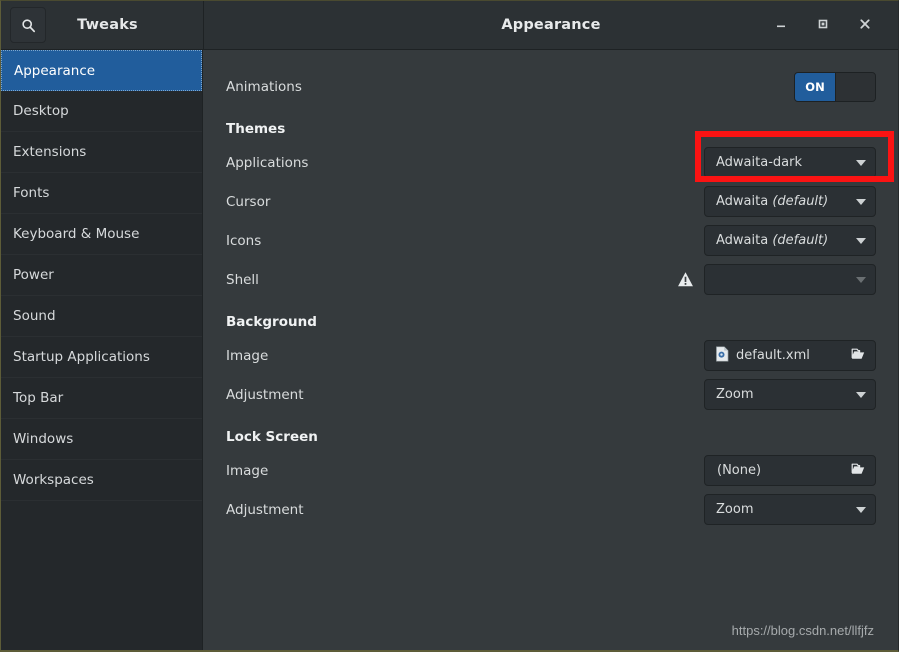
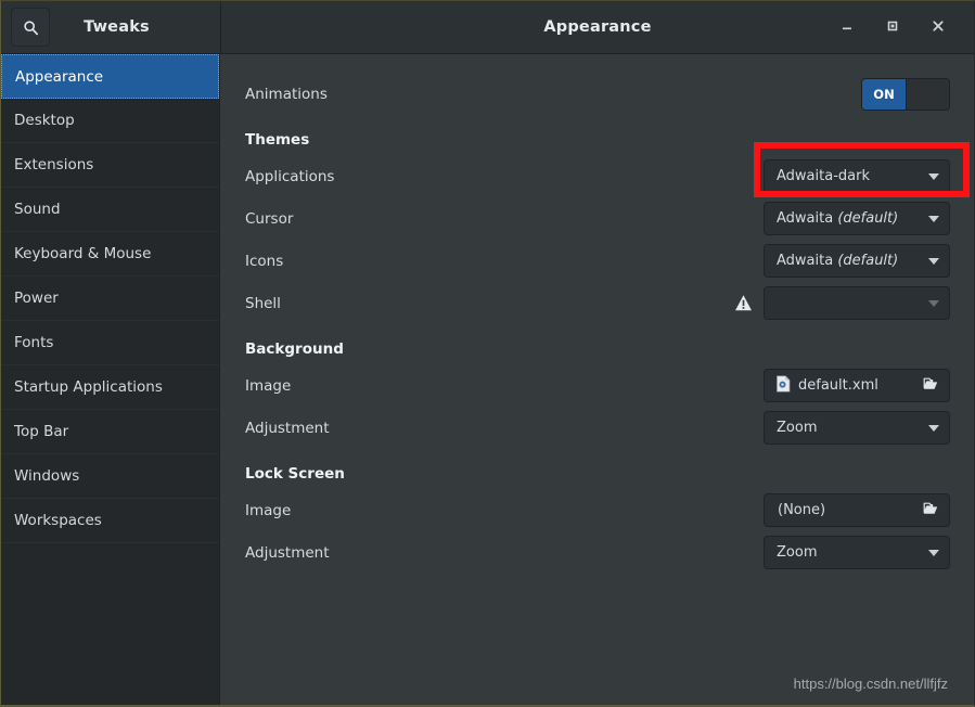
  Tweaks
  Appearance
  Appearance
  Desktop
  Extensions
- Fonts
+ Sound
  Keyboard & Mouse
  Power
- Sound
+ Fonts
  Startup Applications
  Top Bar
  Windows
  Workspaces
  Animations
  ON
  Themes
  Applications
  Adwaita-dark
  Cursor
  Adwaita (default)
  Icons
  Adwaita (default)
  Shell
  Background
  Image
  default.xml
  Adjustment
  Zoom
  Lock Screen
  Image
  (None)
  Adjustment
  Zoom
  https://blog.csdn.net/llfjfz
